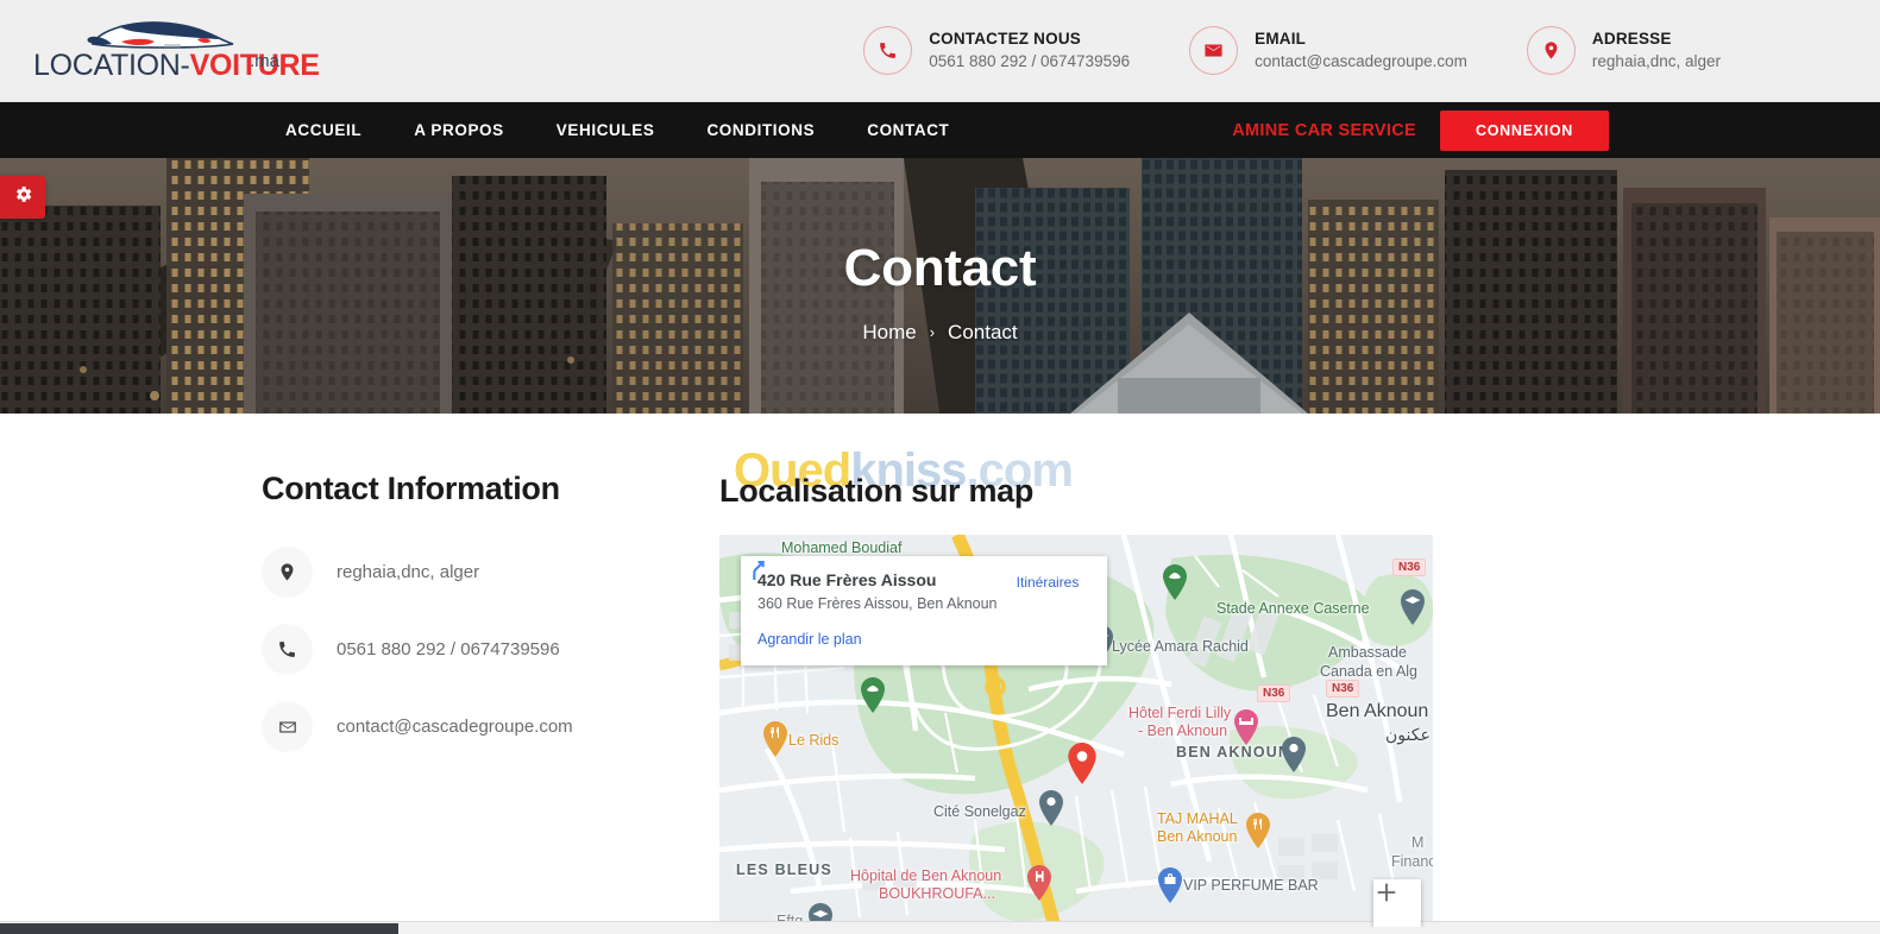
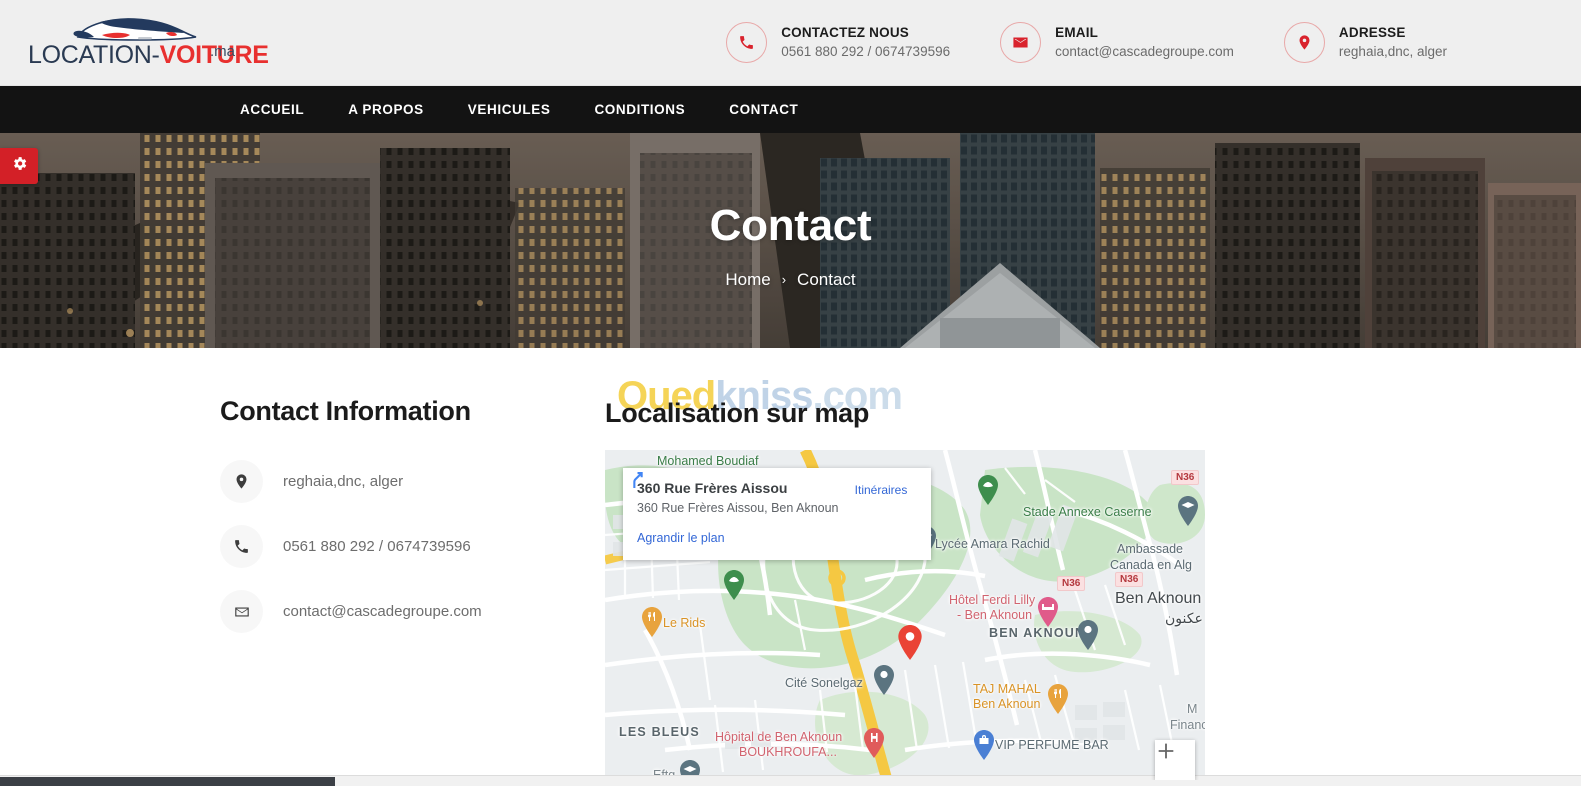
  LOCATION-VOITURE
  .ma
  CONTACTEZ NOUS
  0561 880 292 / 0674739596
  EMAIL
  contact@cascadegroupe.com
  ADRESSE
  reghaia,dnc, alger
  ACCUEIL
  A PROPOS
  VEHICULES
  CONDITIONS
  CONTACT
- AMINE CAR SERVICE
- CONNEXION
  Contact
  Home
  ›
  Contact
  Contact Information
  reghaia,dnc, alger
  0561 880 292 / 0674739596
  contact@cascadegroupe.com
  Ouedkniss.com
  Localisation sur map
  Mohamed Boudiaf
  Stade Annexe Caserne
  Lycée Amara Rachid
  Ambassade
  Canada en Alg
  Ben Aknoun
  عكنون
  Hôtel Ferdi Lilly
  - Ben Aknoun
  BEN AKNOU
  Le Rids
  Cité Sonelgaz
  TAJ MAHAL
  Ben Aknoun
  LES BLEUS
  Hôpital de Ben Aknoun
  BOUKHROUFA...
  VIP PERFUME BAR
  M
  Financ
  N36
  N36
  N36
- 420 Rue Frères Aissou
+ 360 Rue Frères Aissou
  360 Rue Frères Aissou, Ben Aknoun
  Agrandir le plan
  Itinéraires
